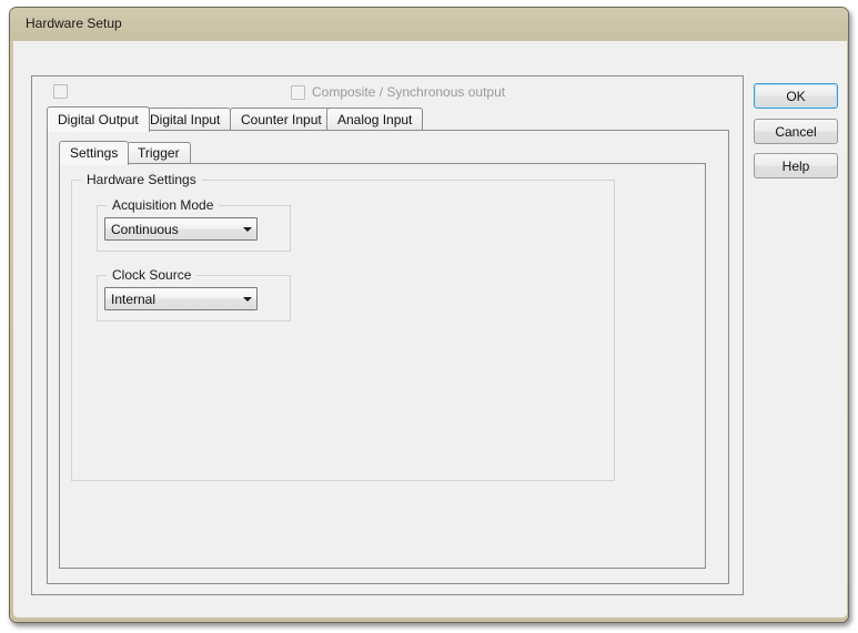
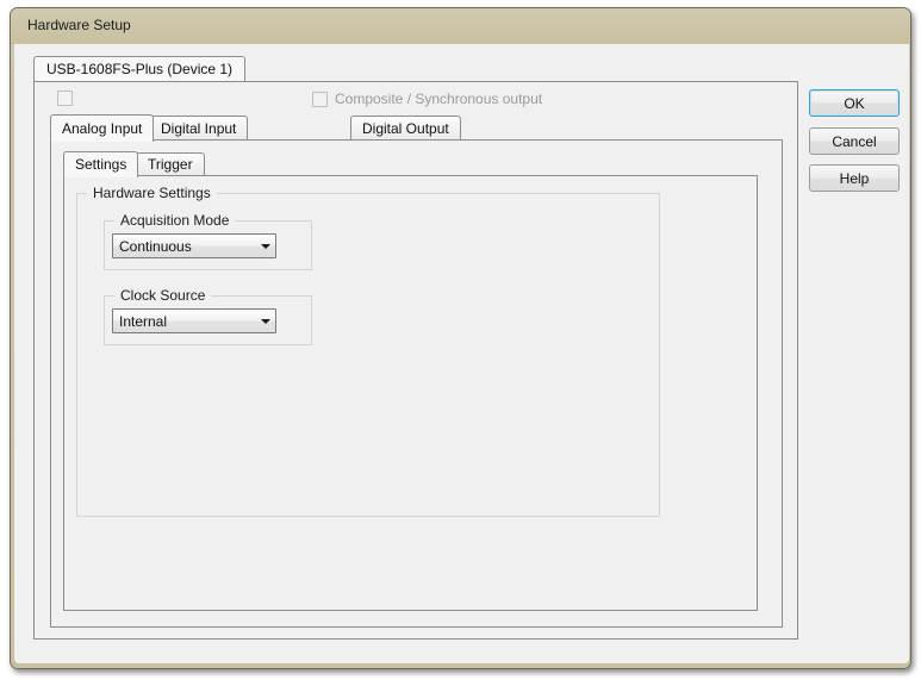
  Hardware Setup
+ USB-1608FS-Plus (Device 1)
  Composite / Synchronous output
- Digital Output
+ Analog Input
  Digital Input
- Counter Input
- Analog Input
+ Digital Output
  Settings
  Trigger
  Hardware Settings
  Acquisition Mode
  Continuous
  Clock Source
  Internal
  OK
  Cancel
  Help
